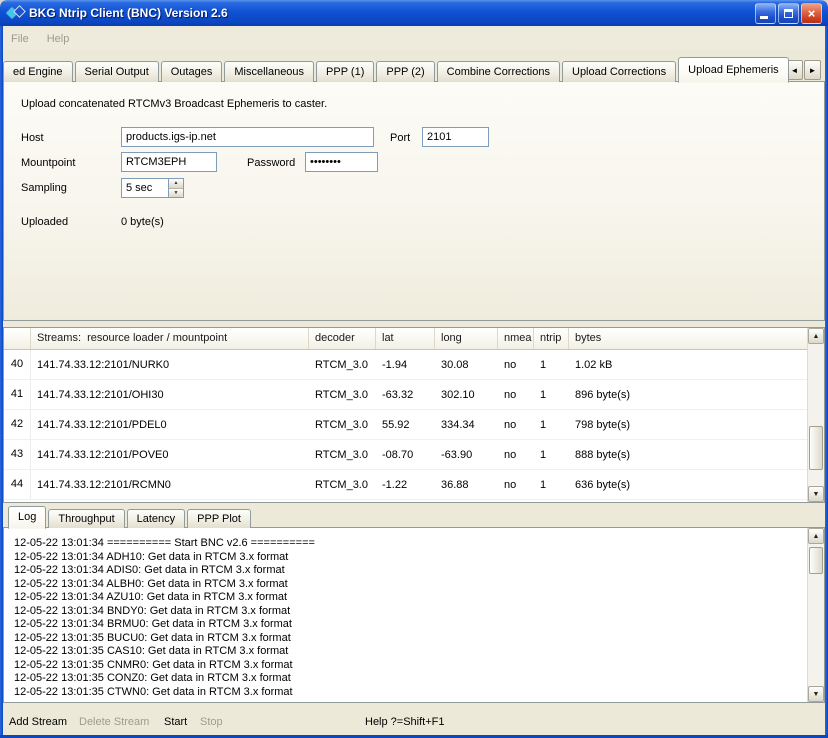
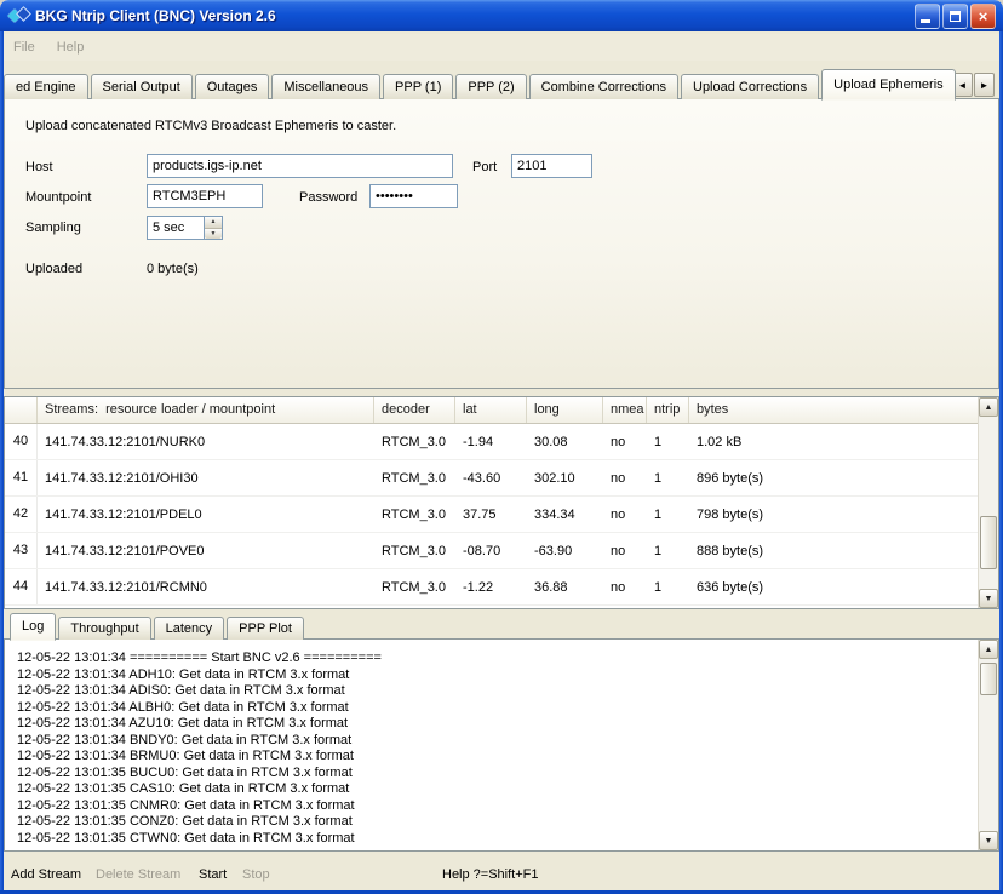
  BKG Ntrip Client (BNC) Version 2.6
  ×
  File
  Help
  ed Engine
  Serial Output
  Outages
  Miscellaneous
  PPP (1)
  PPP (2)
  Combine Corrections
  Upload Corrections
  Upload Ephemeris
  ◄
  ►
  Upload concatenated RTCMv3 Broadcast Ephemeris to caster.
  Host
  products.igs-ip.net
  Port
  2101
  Mountpoint
  RTCM3EPH
  Password
  ••••••••
  Sampling
  5 sec
  Uploaded
  0 byte(s)
  Streams: resource loader / mountpoint
  decoder
  lat
  long
  nmea
  ntrip
  bytes
  40
  141.74.33.12:2101/NURK0
  RTCM_3.0
  -1.94
  30.08
  no
  1
  1.02 kB
  41
  141.74.33.12:2101/OHI30
  RTCM_3.0
- -63.32
+ -43.60
  302.10
  no
  1
  896 byte(s)
  42
  141.74.33.12:2101/PDEL0
  RTCM_3.0
- 55.92
+ 37.75
  334.34
  no
  1
  798 byte(s)
  43
  141.74.33.12:2101/POVE0
  RTCM_3.0
  -08.70
  -63.90
  no
  1
  888 byte(s)
  44
  141.74.33.12:2101/RCMN0
  RTCM_3.0
  -1.22
  36.88
  no
  1
  636 byte(s)
  Log
  Throughput
  Latency
  PPP Plot
  12-05-22 13:01:34 ========== Start BNC v2.6 ==========
  12-05-22 13:01:34 ADH10: Get data in RTCM 3.x format
  12-05-22 13:01:34 ADIS0: Get data in RTCM 3.x format
  12-05-22 13:01:34 ALBH0: Get data in RTCM 3.x format
  12-05-22 13:01:34 AZU10: Get data in RTCM 3.x format
  12-05-22 13:01:34 BNDY0: Get data in RTCM 3.x format
  12-05-22 13:01:34 BRMU0: Get data in RTCM 3.x format
  12-05-22 13:01:35 BUCU0: Get data in RTCM 3.x format
  12-05-22 13:01:35 CAS10: Get data in RTCM 3.x format
  12-05-22 13:01:35 CNMR0: Get data in RTCM 3.x format
  12-05-22 13:01:35 CONZ0: Get data in RTCM 3.x format
  12-05-22 13:01:35 CTWN0: Get data in RTCM 3.x format
  Add Stream
  Delete Stream
  Start
  Stop
  Help ?=Shift+F1
